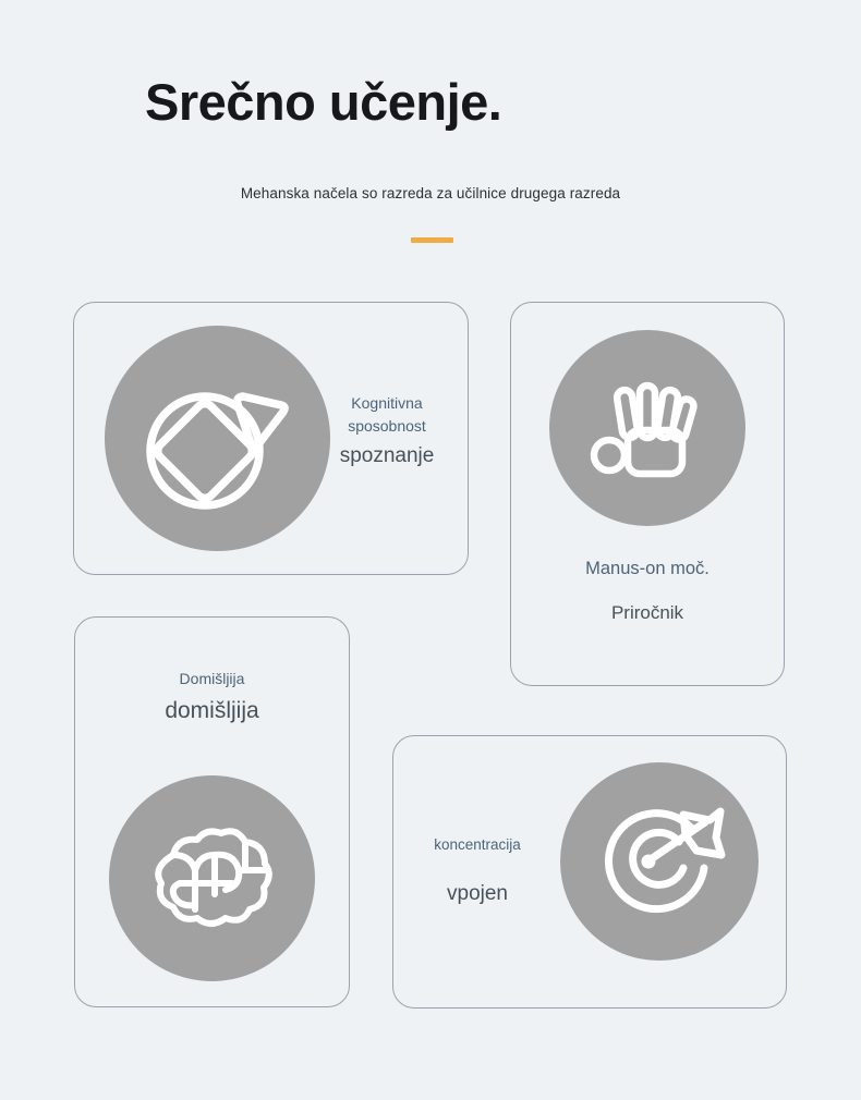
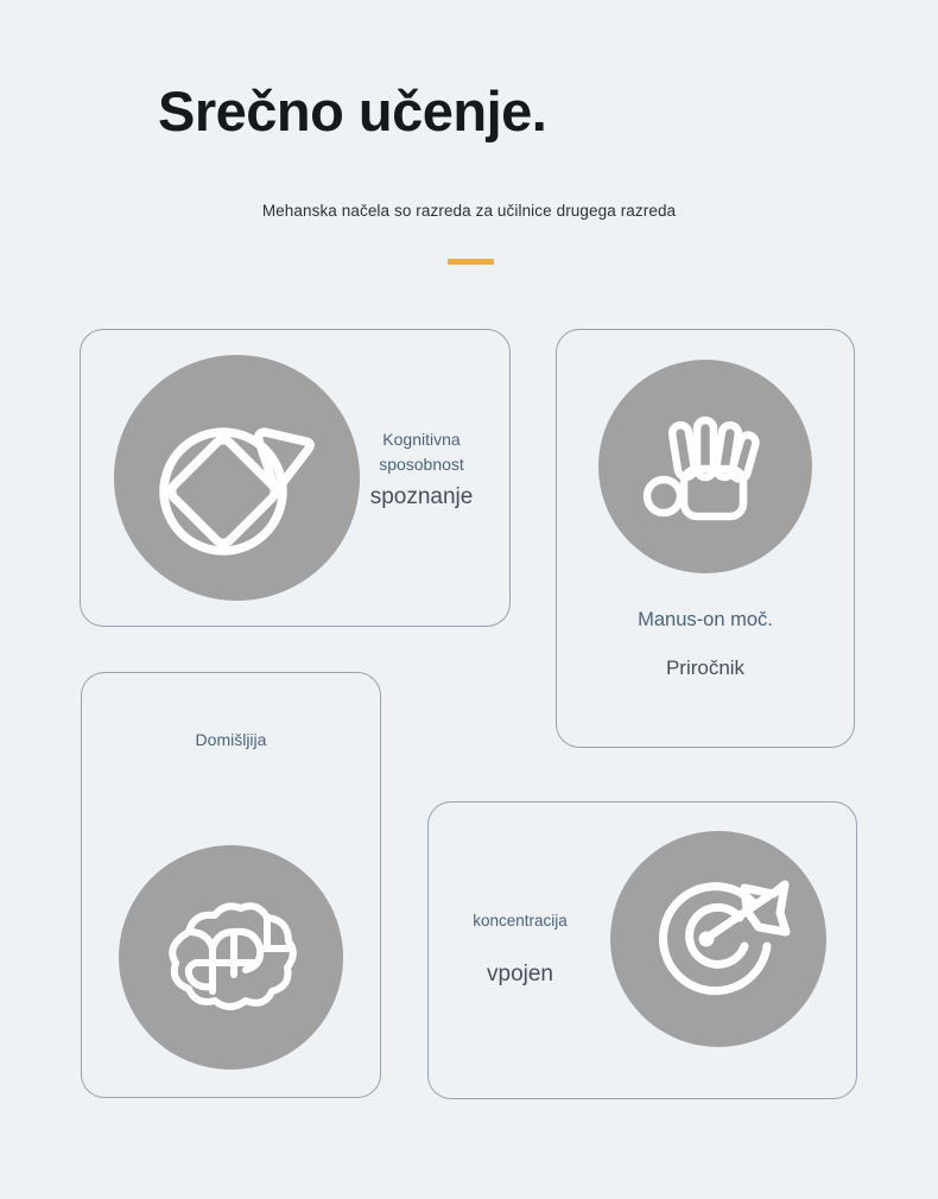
  Srečno učenje.
  Mehanska načela so razreda za učilnice drugega razreda
  Kognitivna
  sposobnost
  spoznanje
  Manus-on moč.
  Priročnik
  Domišljija
- domišljija
  koncentracija
  vpojen
